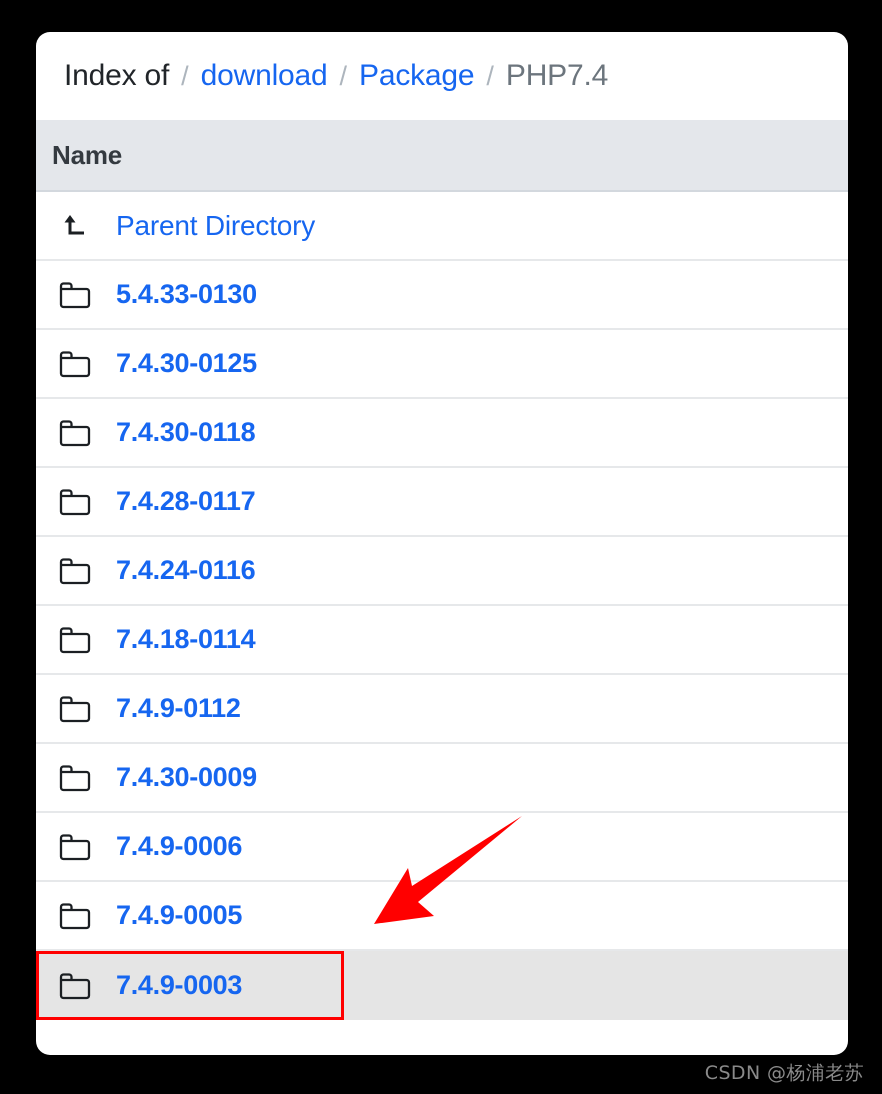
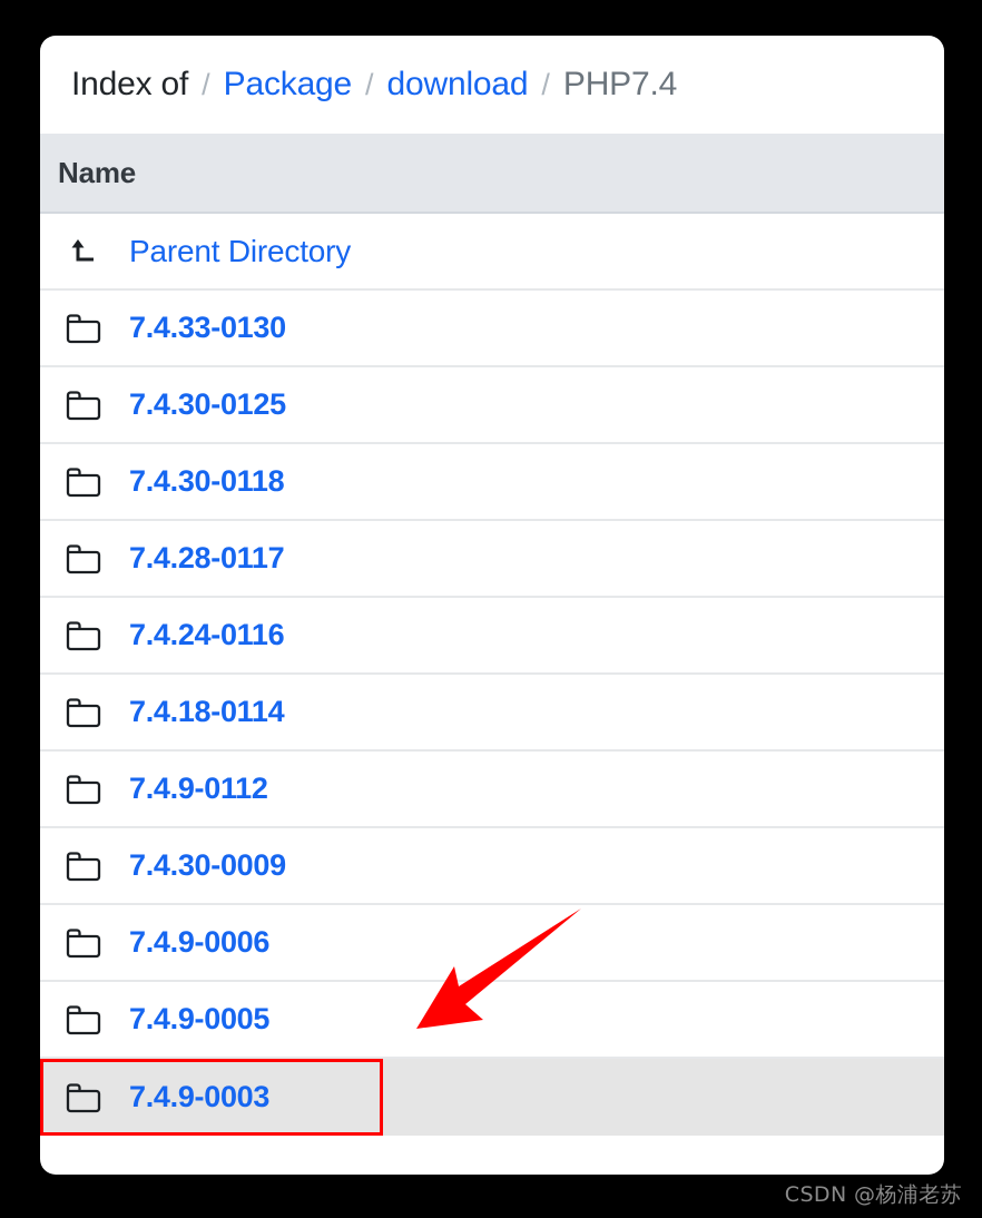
  Index of
  /
- download
+ Package
  /
- Package
+ download
  /
  PHP7.4
  Name
  Parent Directory
- 5.4.33-0130
+ 7.4.33-0130
  7.4.30-0125
  7.4.30-0118
  7.4.28-0117
  7.4.24-0116
  7.4.18-0114
  7.4.9-0112
  7.4.30-0009
  7.4.9-0006
  7.4.9-0005
  7.4.9-0003
  CSDN @杨浦老苏
